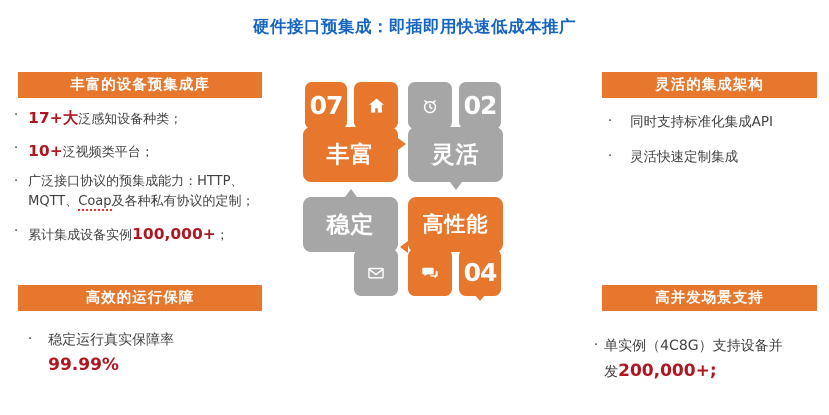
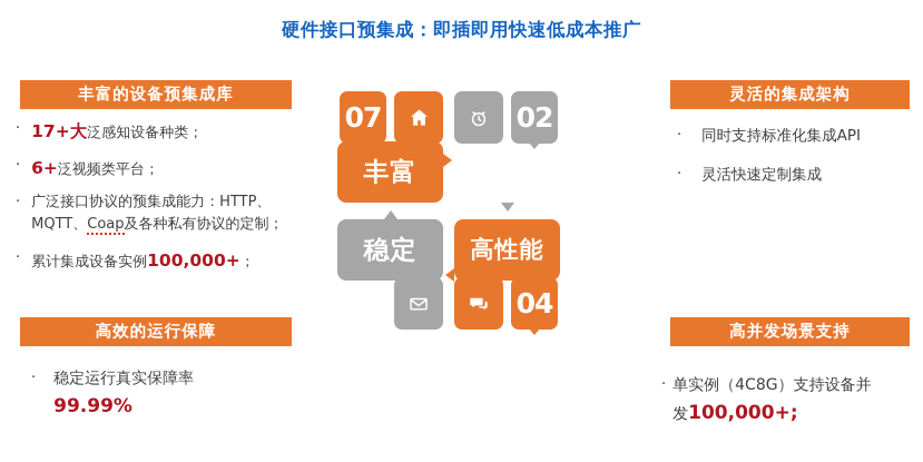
  硬件接口预集成：即插即用快速低成本推广
  丰富的设备预集成库
  ·
  17+大泛感知设备种类；
  ·
- 10+泛视频类平台；
+ 6+泛视频类平台；
  ·
  广泛接口协议的预集成能力：HTTP、
  MQTT、Coap及各种私有协议的定制；
  ·
  累计集成设备实例100,000+；
  高效的运行保障
  ·
  稳定运行真实保障率
  99.99%
  灵活的集成架构
  ·
  同时支持标准化集成API
  ·
  灵活快速定制集成
  高并发场景支持
  ·
  单实例（4C8G）支持设备并
- 发200,000+;
+ 发100,000+;
  07
  丰富
  02
- 灵活
  稳定
  高性能
  04
